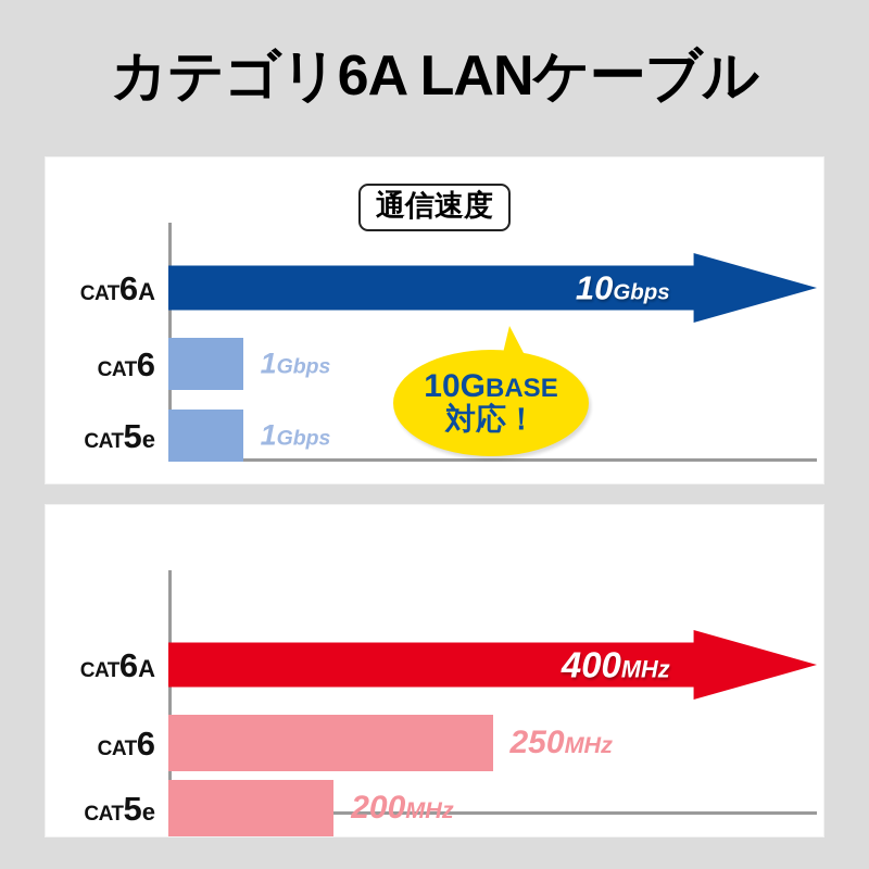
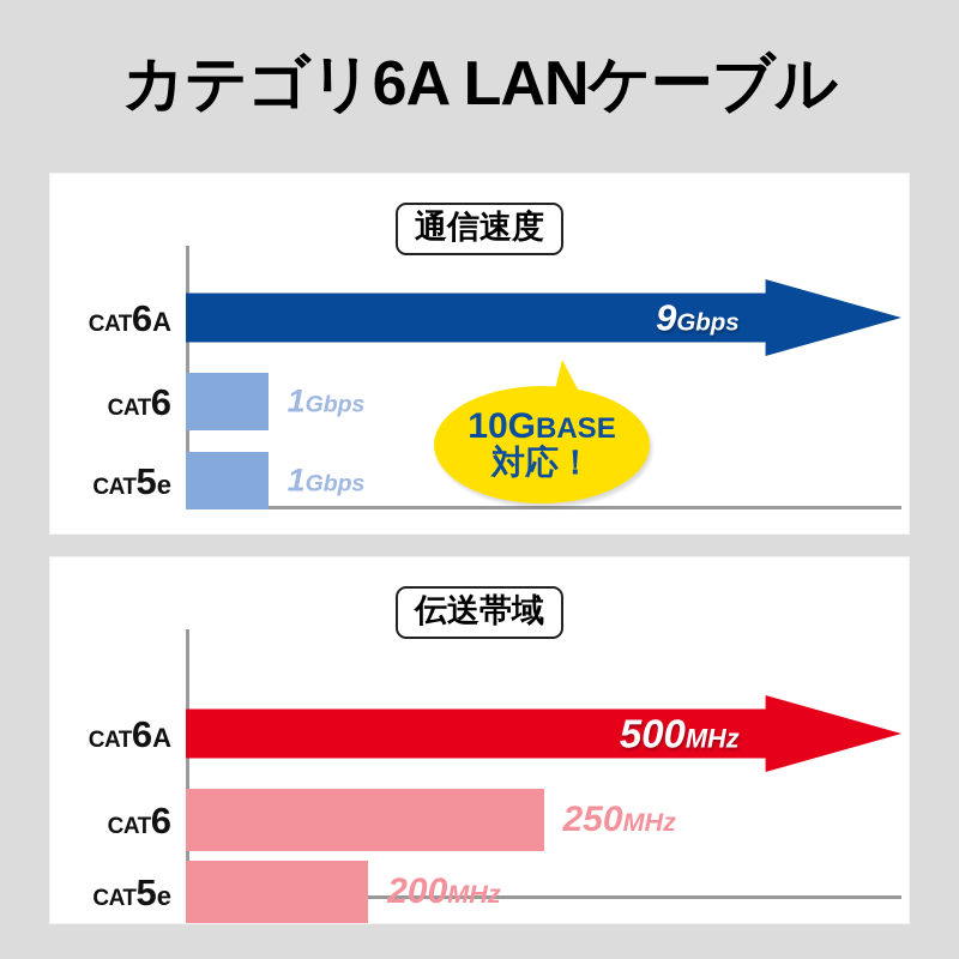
  カテゴリ6A LANケーブル
  通信速度
  CAT6A
- 10Gbps
+ 9Gbps
  CAT6
  1Gbps
  CAT5e
  1Gbps
  10GBASE
  対応！
+ 伝送帯域
  CAT6A
- 400MHz
+ 500MHz
  CAT6
  250MHz
  CAT5e
  200MHz
